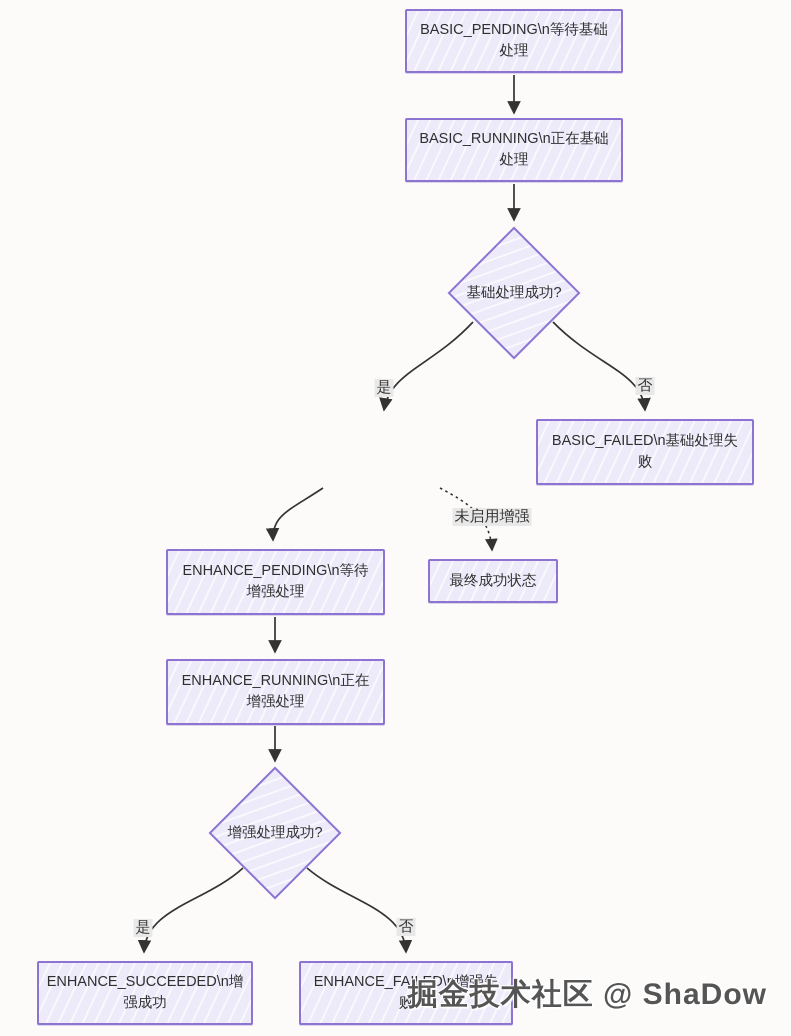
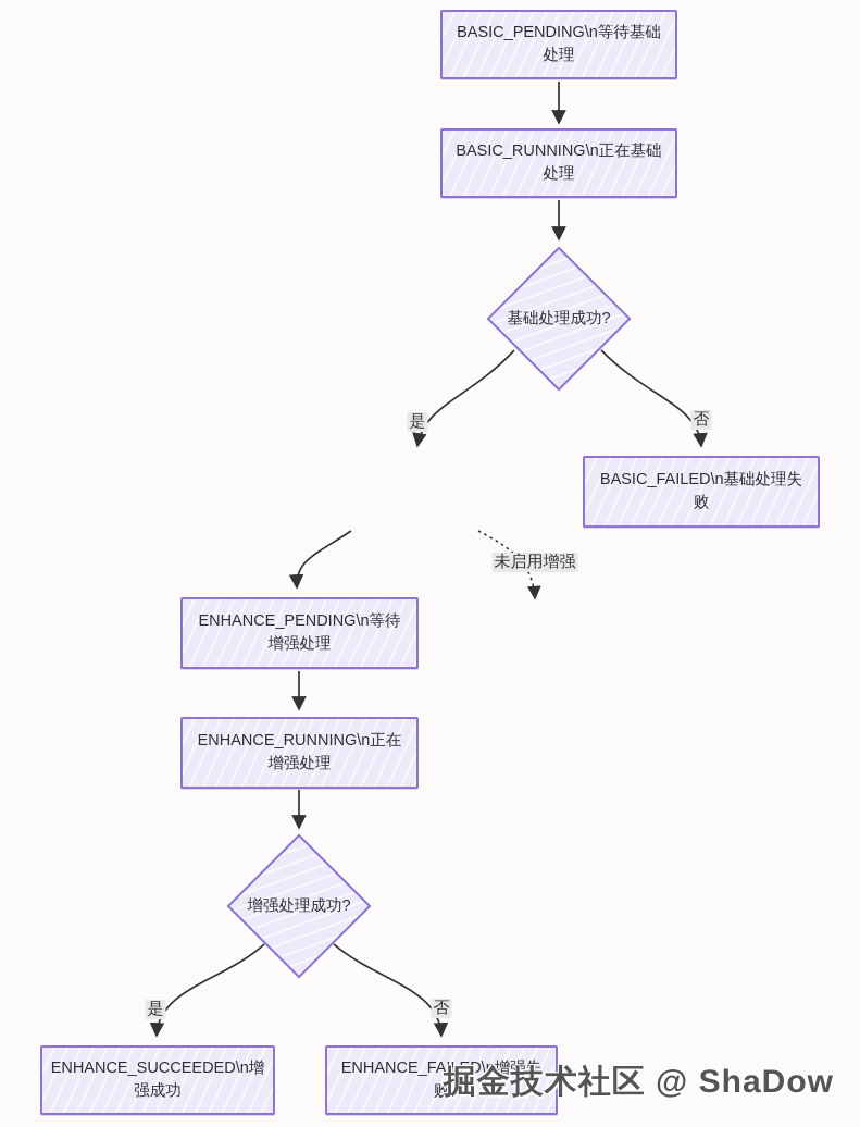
  BASIC_PENDING\n等待基础
  处理
  BASIC_RUNNING\n正在基础
  处理
  BASIC_FAILED\n基础处理失
  败
- 最终成功状态
  ENHANCE_PENDING\n等待
  增强处理
  ENHANCE_RUNNING\n正在
  增强处理
  ENHANCE_SUCCEEDED\n增
  强成功
  ENHANCE_FAILED\n增强失
  败
  基础处理成功?
  增强处理成功?
  是
  否
  未启用增强
  是
  否
  掘金技术社区 @ ShaDow
